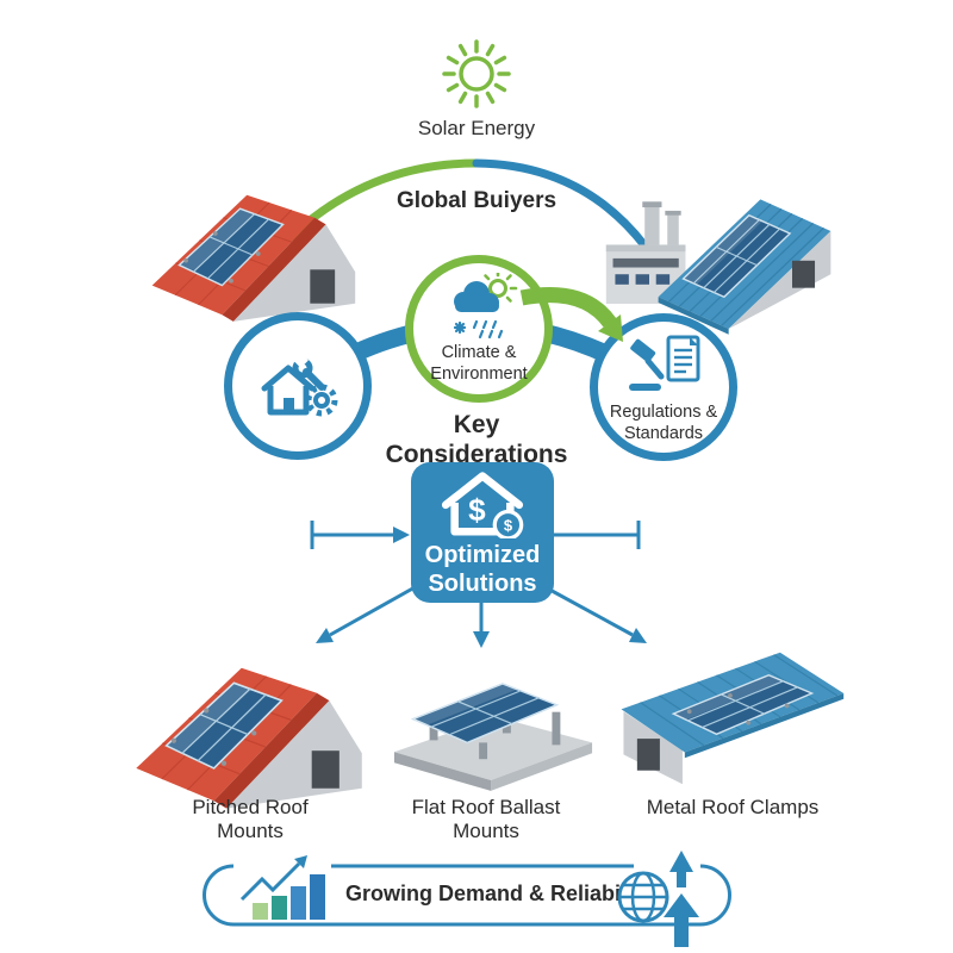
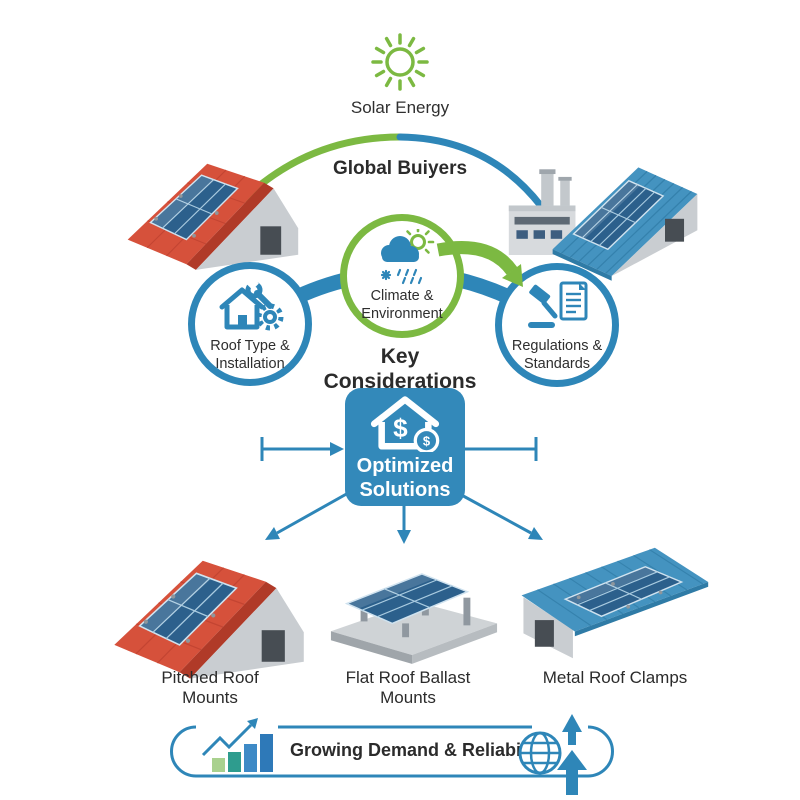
  Solar Energy
  Global Buiyers
+ Roof Type &
+ Installation
  Climate &
  Environment
  Regulations &
  Standards
  Key
  Considerations
  $
  $
  Optimized
  Solutions
  Pitched Roof
  Mounts
  Flat Roof Ballast
  Mounts
  Metal Roof Clamps
  Growing Demand & Reliabi
